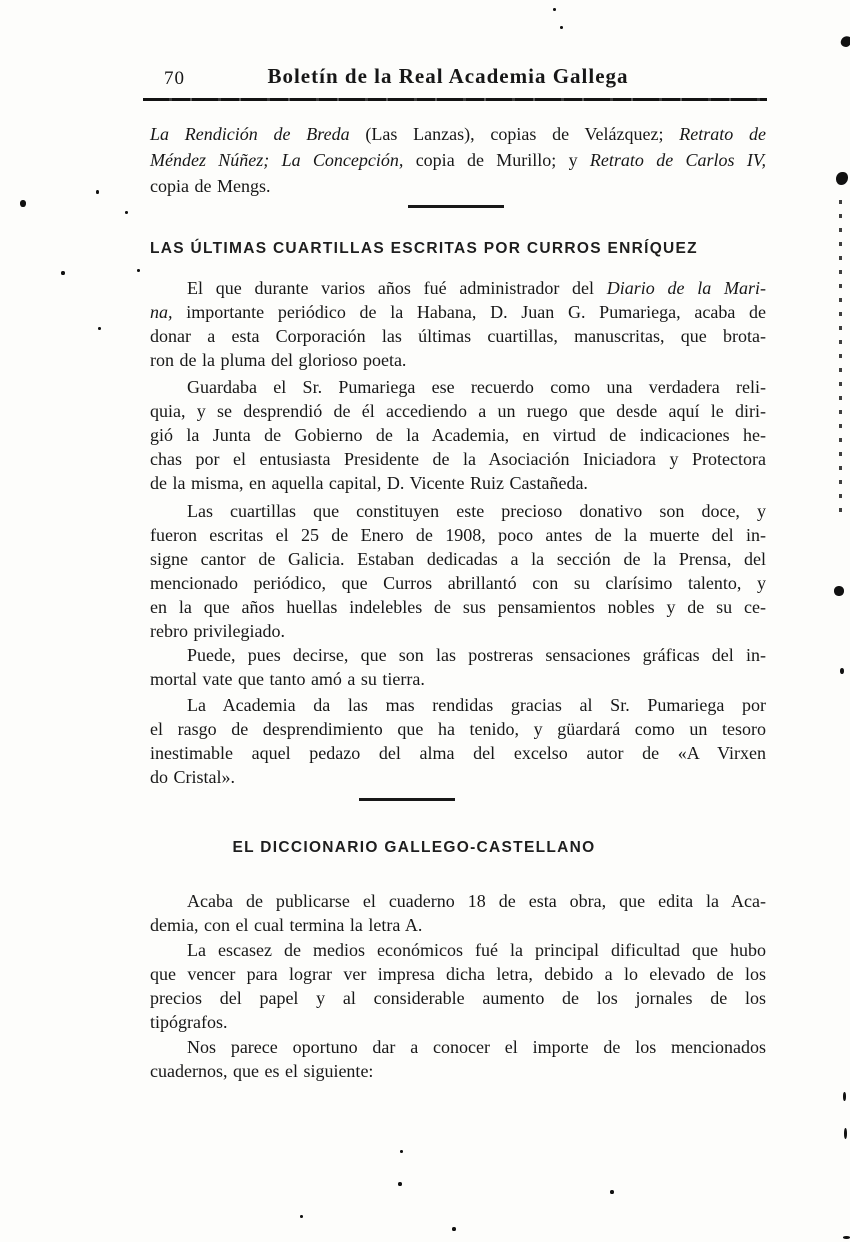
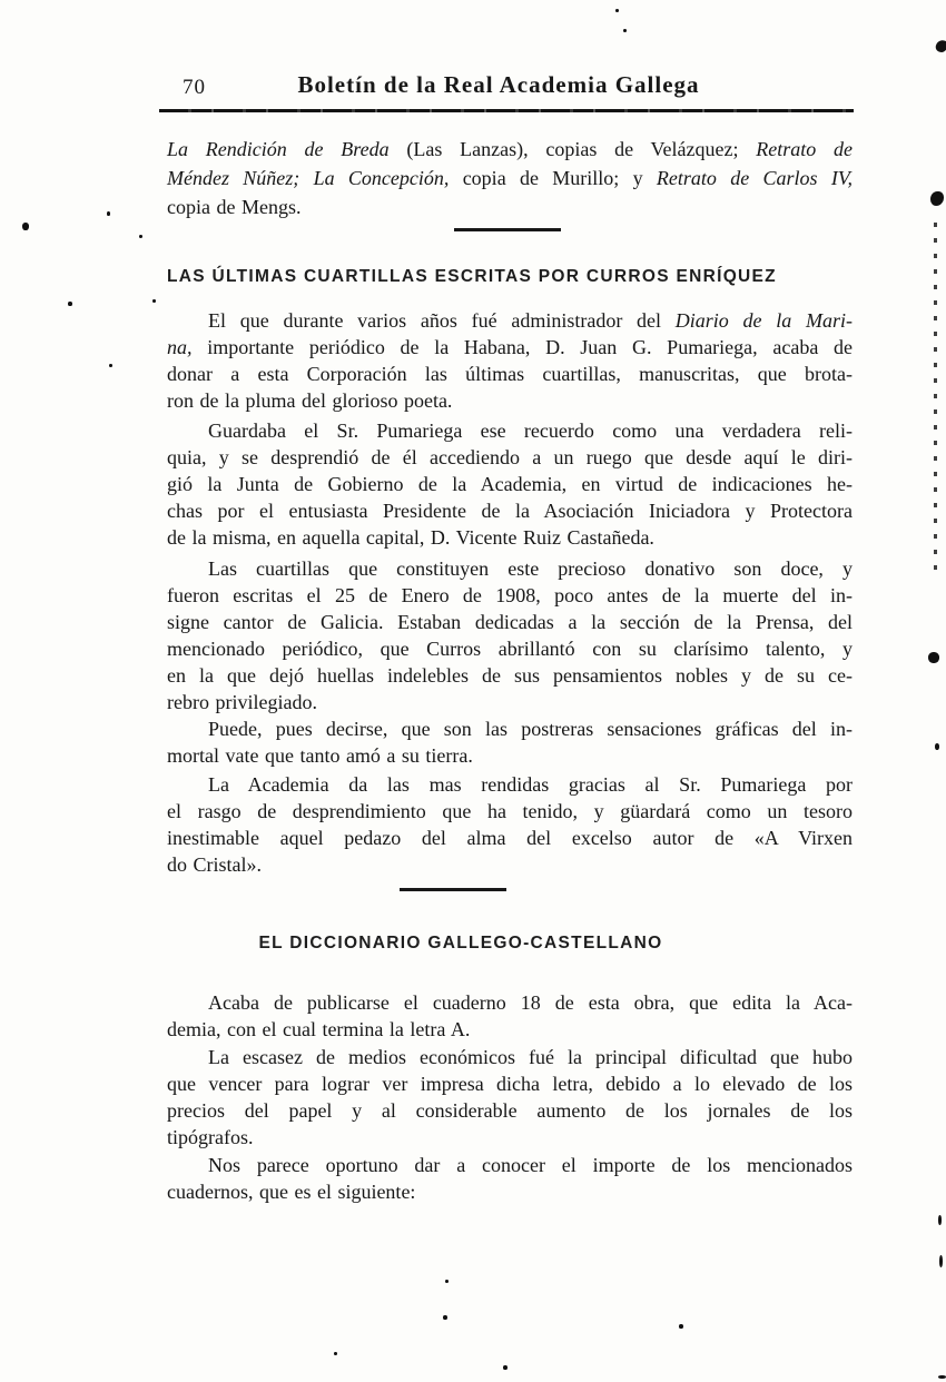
  70
  Boletín de la Real Academia Gallega
  La Rendición de Breda (Las Lanzas), copias de Velázquez; Retrato de
  Méndez Núñez; La Concepción, copia de Murillo; y Retrato de Carlos IV,
  copia de Mengs.
  LAS ÚLTIMAS CUARTILLAS ESCRITAS POR CURROS ENRÍQUEZ
  El que durante varios años fué administrador del Diario de la Mari-
  na, importante periódico de la Habana, D. Juan G. Pumariega, acaba de
  donar a esta Corporación las últimas cuartillas, manuscritas, que brota-
  ron de la pluma del glorioso poeta.
  Guardaba el Sr. Pumariega ese recuerdo como una verdadera reli-
  quia, y se desprendió de él accediendo a un ruego que desde aquí le diri-
  gió la Junta de Gobierno de la Academia, en virtud de indicaciones he-
  chas por el entusiasta Presidente de la Asociación Iniciadora y Protectora
  de la misma, en aquella capital, D. Vicente Ruiz Castañeda.
  Las cuartillas que constituyen este precioso donativo son doce, y
  fueron escritas el 25 de Enero de 1908, poco antes de la muerte del in-
  signe cantor de Galicia. Estaban dedicadas a la sección de la Prensa, del
  mencionado periódico, que Curros abrillantó con su clarísimo talento, y
- en la que años huellas indelebles de sus pensamientos nobles y de su ce-
+ en la que dejó huellas indelebles de sus pensamientos nobles y de su ce-
  rebro privilegiado.
  Puede, pues decirse, que son las postreras sensaciones gráficas del in-
  mortal vate que tanto amó a su tierra.
  La Academia da las mas rendidas gracias al Sr. Pumariega por
  el rasgo de desprendimiento que ha tenido, y güardará como un tesoro
  inestimable aquel pedazo del alma del excelso autor de «A Virxen
  do Cristal».
  EL DICCIONARIO GALLEGO-CASTELLANO
  Acaba de publicarse el cuaderno 18 de esta obra, que edita la Aca-
  demia, con el cual termina la letra A.
  La escasez de medios económicos fué la principal dificultad que hubo
  que vencer para lograr ver impresa dicha letra, debido a lo elevado de los
  precios del papel y al considerable aumento de los jornales de los
  tipógrafos.
  Nos parece oportuno dar a conocer el importe de los mencionados
  cuadernos, que es el siguiente:
